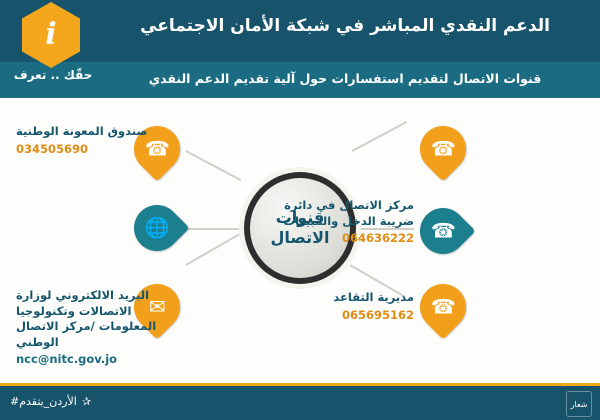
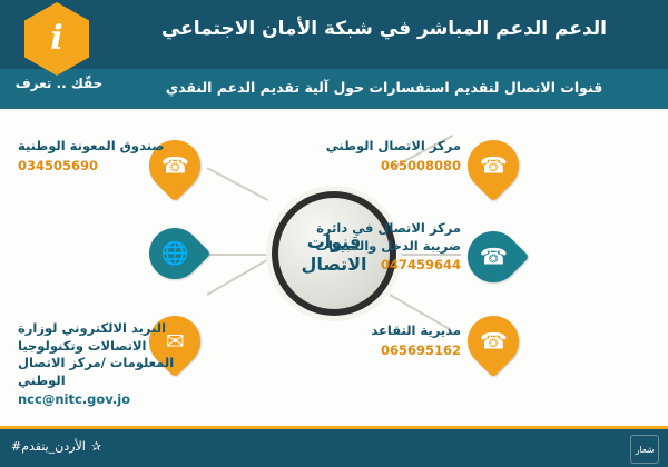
- الدعم النقدي المباشر في شبكة الأمان الاجتماعي
+ الدعم الدعم المباشر في شبكة الأمان الاجتماعي
  قنوات الاتصال لتقديم استفسارات حول آلية تقديم الدعم النقدي
  i
  حقّك .. تعرف
  قنوات
  الاتصال
+ مركز الاتصال الوطني
+ 065008080
  مركز الاتصال في دائرة ضريبة الدخل والمبيعات
- 064636222
+ 047459644
  مديرية التقاعد
  065695162
  صندوق المعونة الوطنية
  034505690
  البريد الالكتروني لوزارة الاتصالات وتكنولوجيا المعلومات /مركز الاتصال الوطني
  ncc@nitc.gov.jo
  شعار
  ✰
  الأردن_يتقدم#
